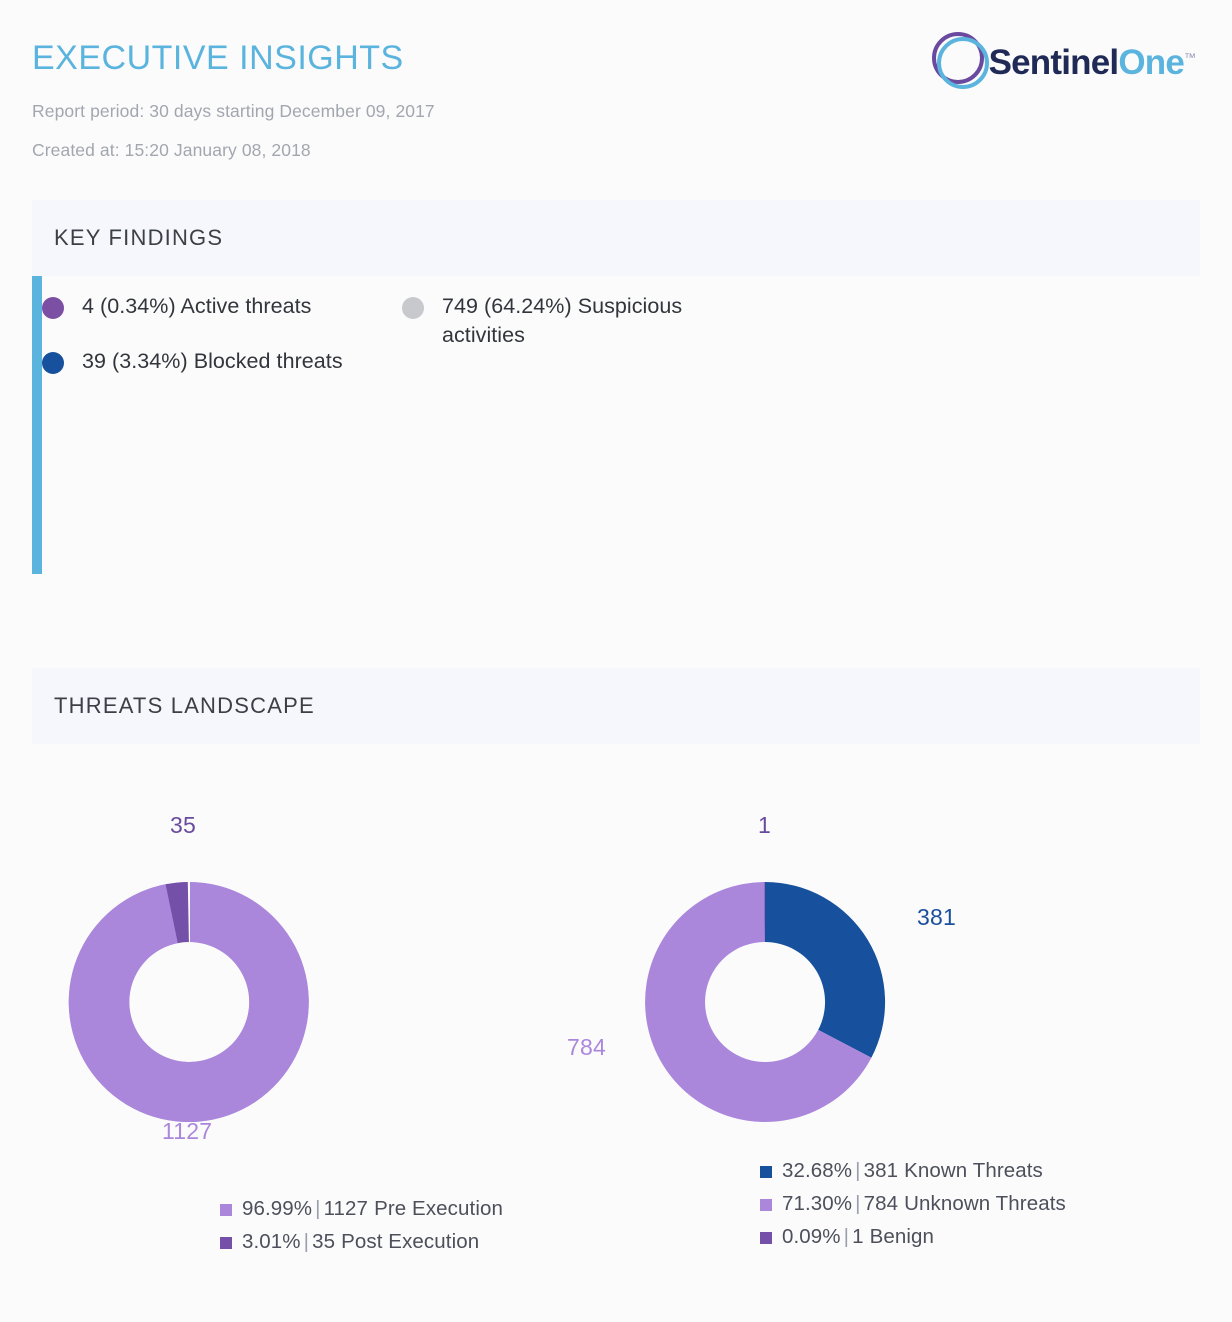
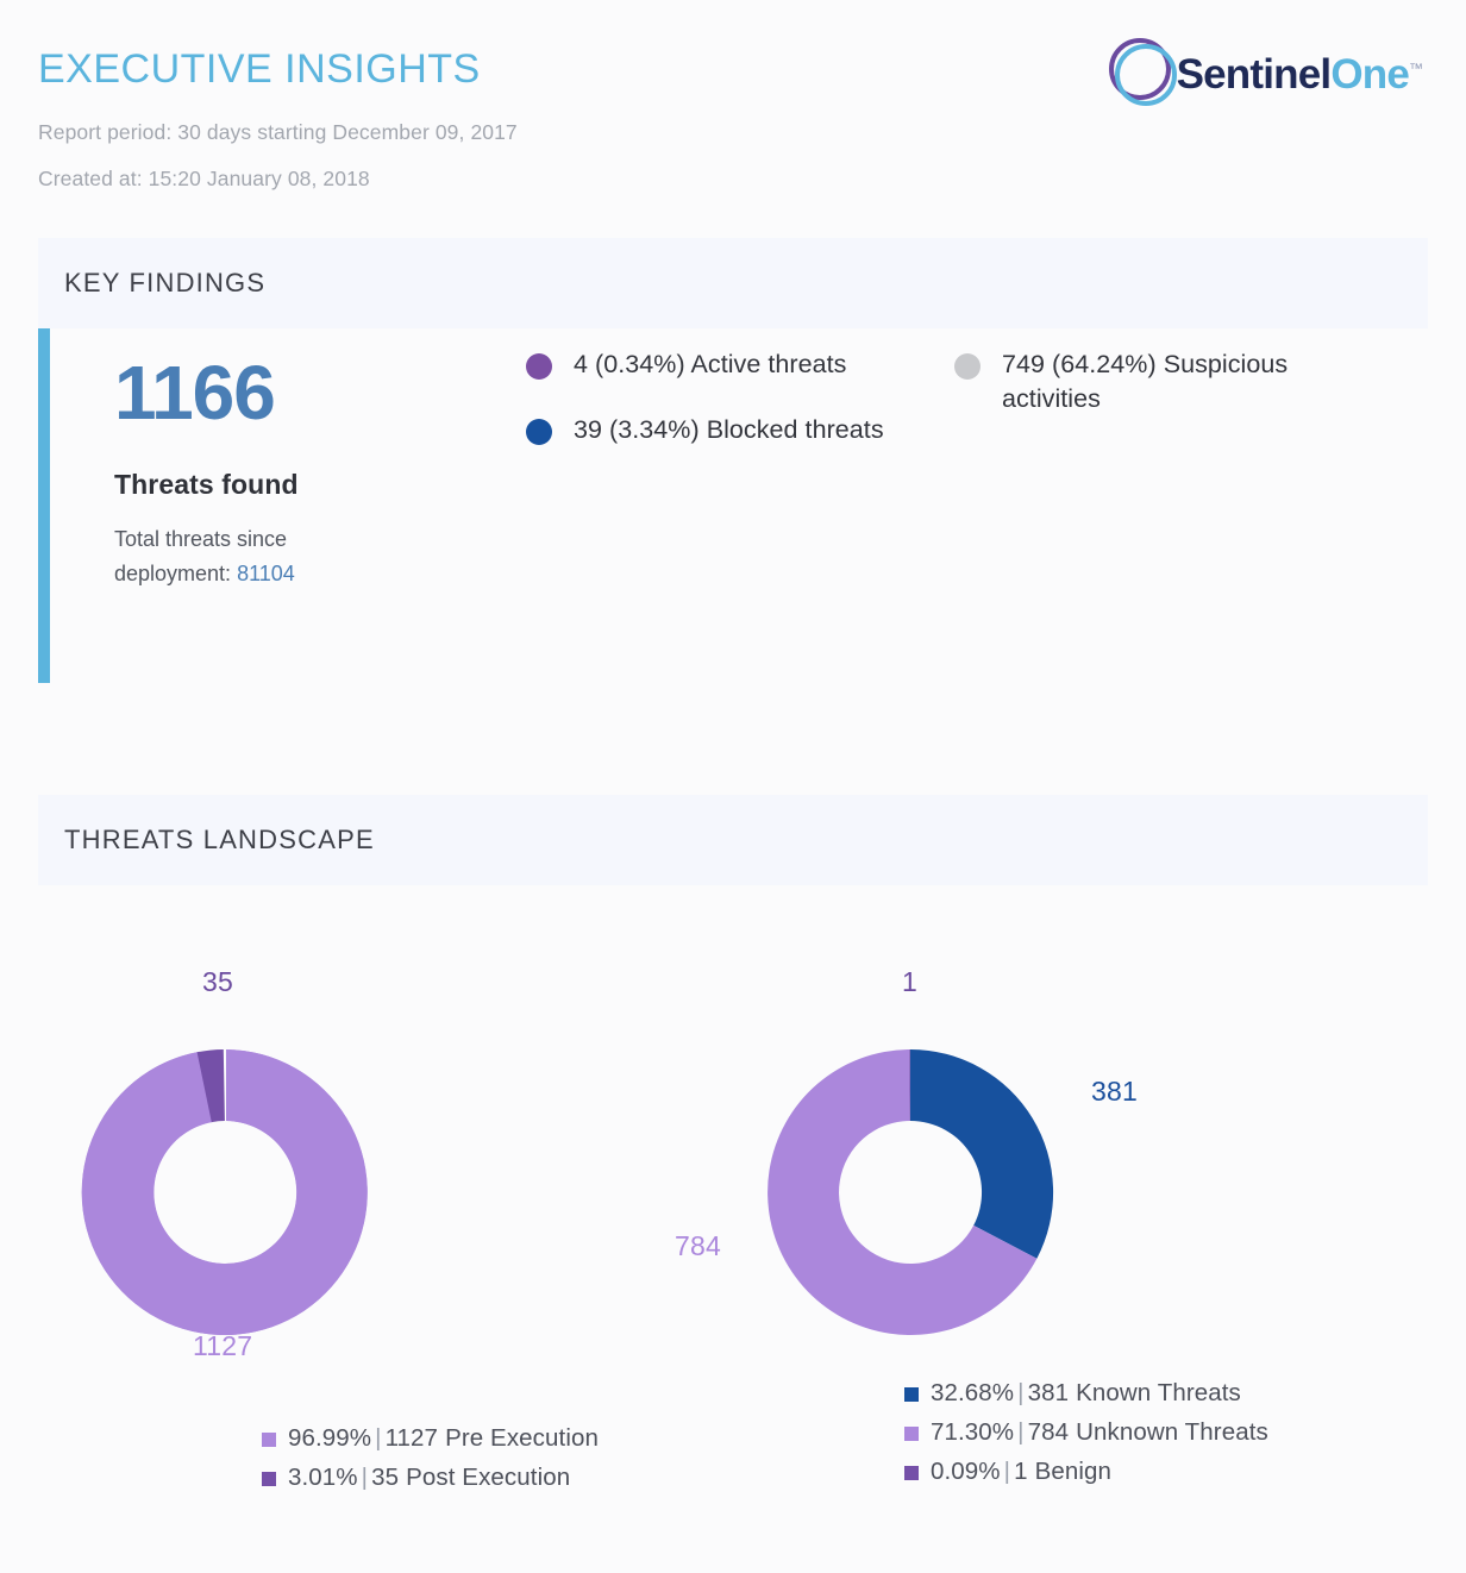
  EXECUTIVE INSIGHTS
  Report period: 30 days starting December 09, 2017
  Created at: 15:20 January 08, 2018
  SentinelOne™
  KEY FINDINGS
+ 1166
+ Threats found
+ Total threats since deployment: 81104
  4 (0.34%) Active threats
  39 (3.34%) Blocked threats
  749 (64.24%) Suspicious activities
  THREATS LANDSCAPE
  35
  1127
  1
  381
  784
  96.99%
  |
  1127
  Pre Execution
  3.01%
  |
  35
  Post Execution
  32.68%
  |
  381
  Known Threats
  71.30%
  |
  784
  Unknown Threats
  0.09%
  |
  1
  Benign
